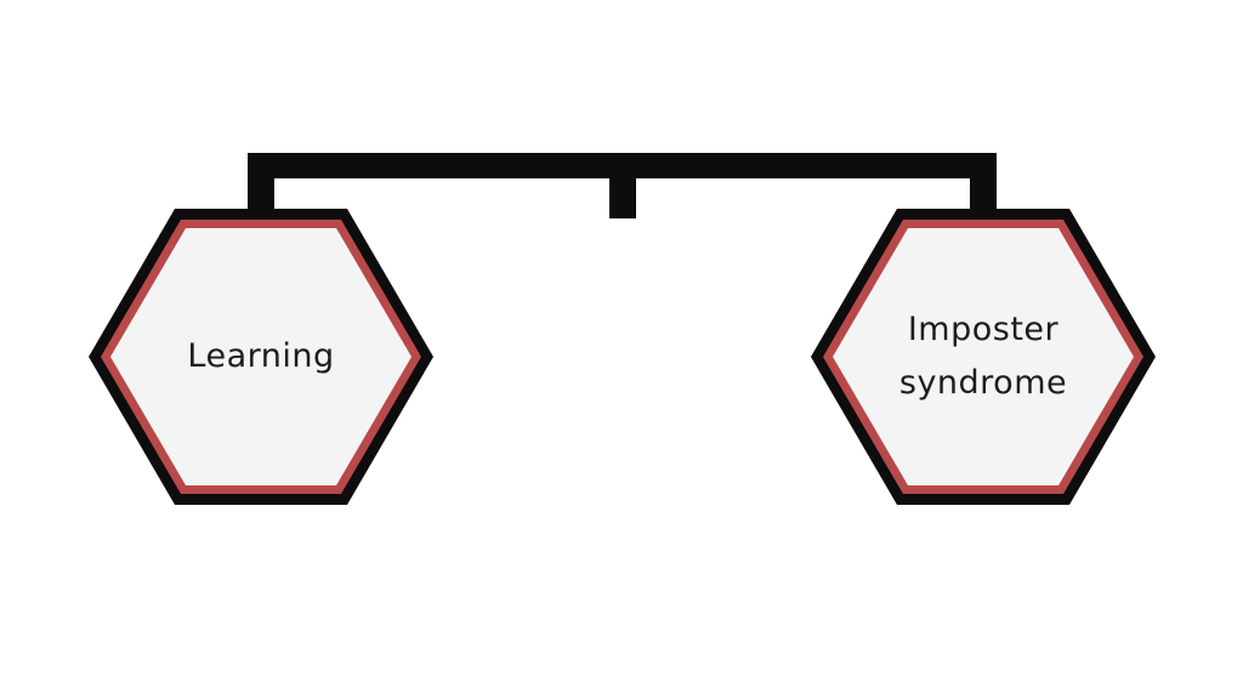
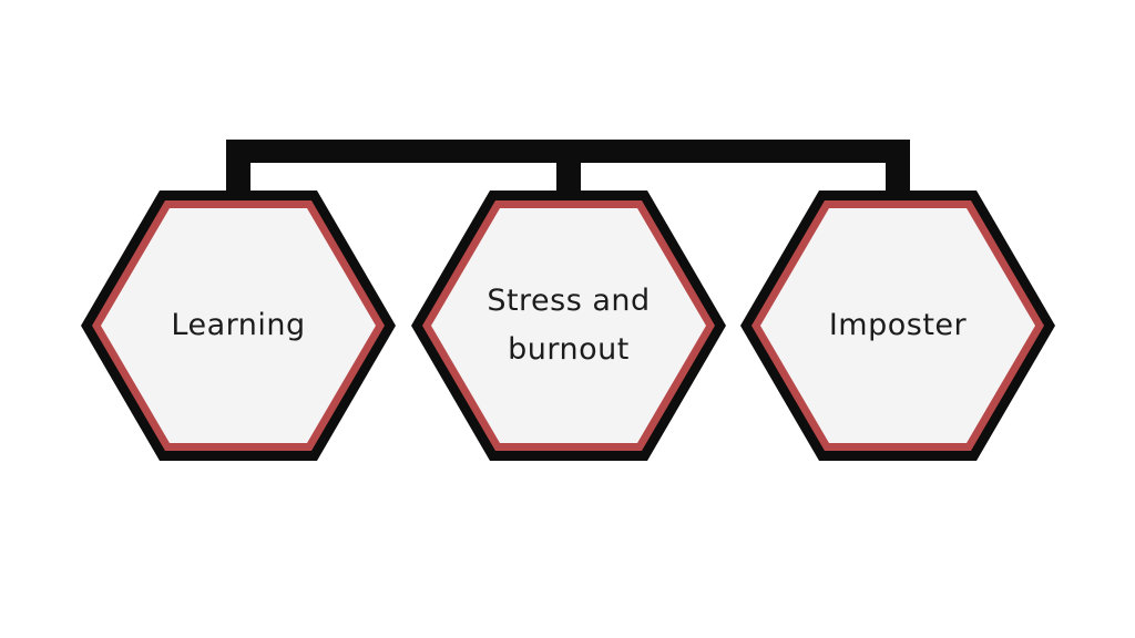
  Learning
+ Stress and
+ burnout
  Imposter
- syndrome
